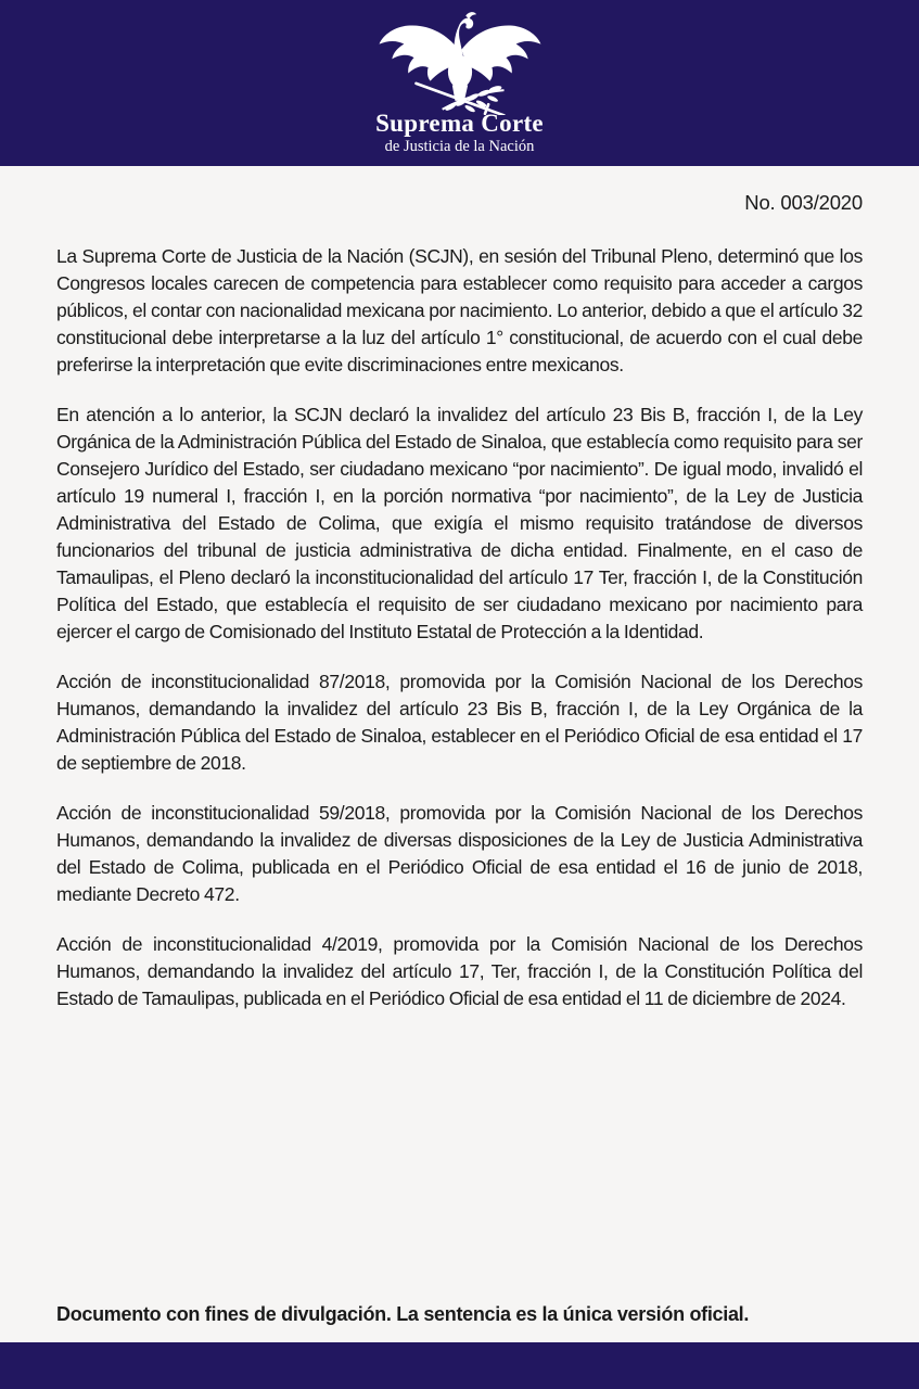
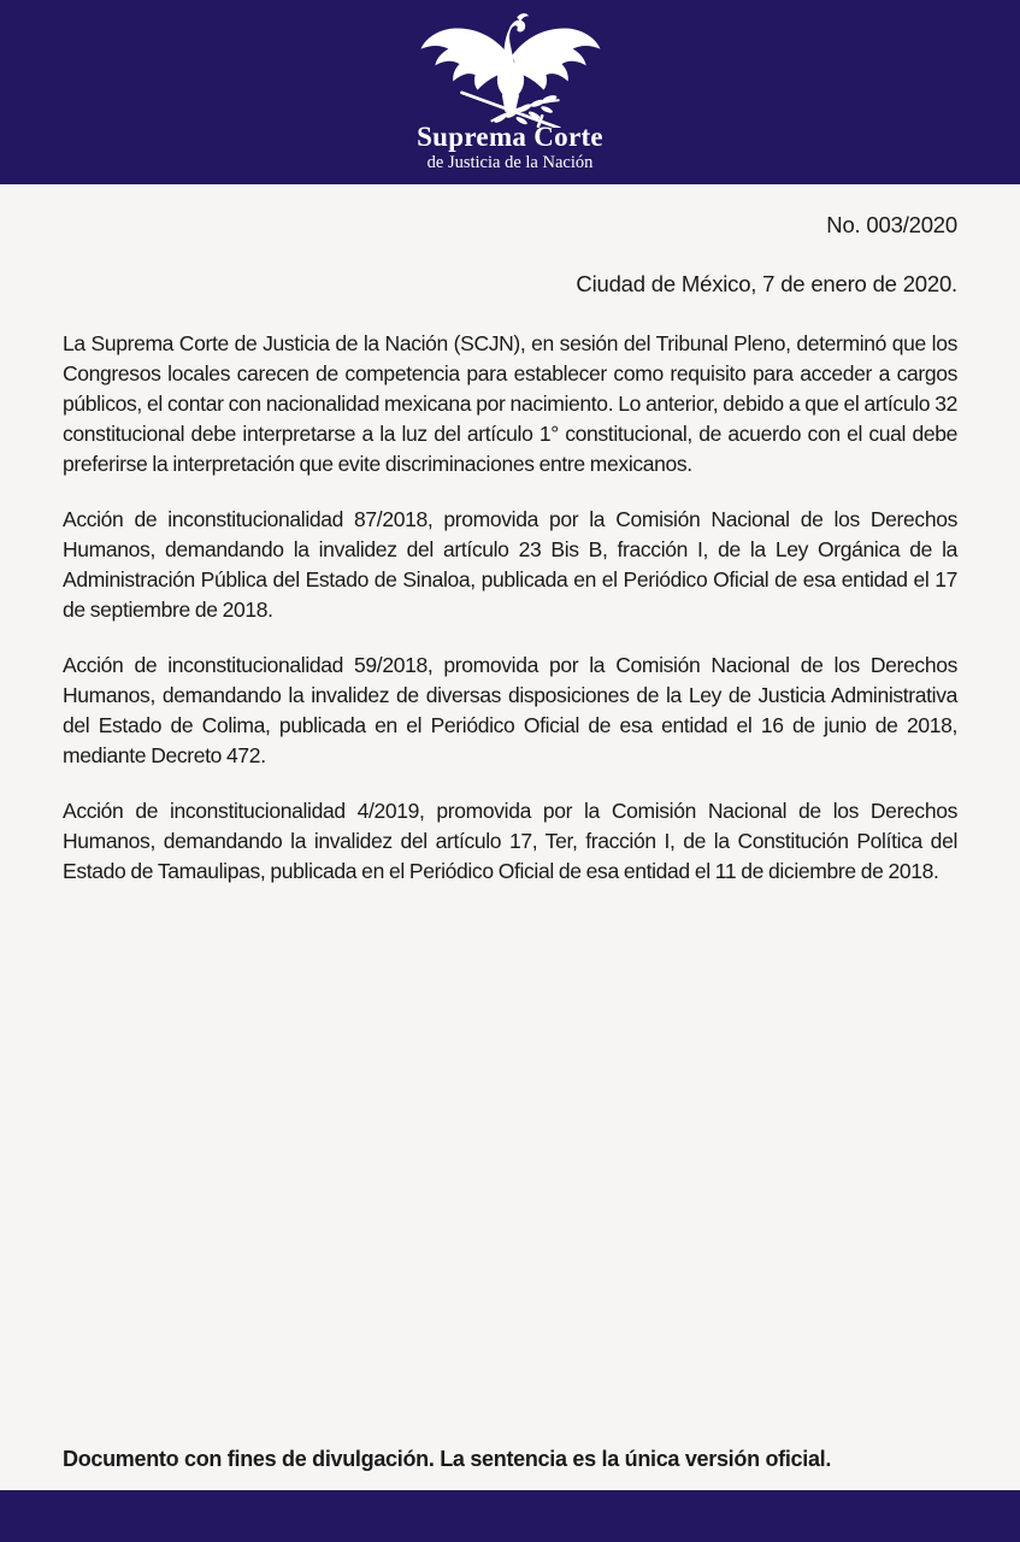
  Suprema Corte
  de Justicia de la Nación
  No. 003/2020
+ Ciudad de México, 7 de enero de 2020.
  La Suprema Corte de Justicia de la Nación (SCJN), en sesión del Tribunal Pleno, determinó que los Congresos locales carecen de competencia para establecer como requisito para acceder a cargos públicos, el contar con nacionalidad mexicana por nacimiento. Lo anterior, debido a que el artículo 32 constitucional debe interpretarse a la luz del artículo 1° constitucional, de acuerdo con el cual debe preferirse la interpretación que evite discriminaciones entre mexicanos.
- En atención a lo anterior, la SCJN declaró la invalidez del artículo 23 Bis B, fracción I, de la Ley Orgánica de la Administración Pública del Estado de Sinaloa, que establecía como requisito para ser Consejero Jurídico del Estado, ser ciudadano mexicano “por nacimiento”. De igual modo, invalidó el artículo 19 numeral I, fracción I, en la porción normativa “por nacimiento”, de la Ley de Justicia Administrativa del Estado de Colima, que exigía el mismo requisito tratándose de diversos funcionarios del tribunal de justicia administrativa de dicha entidad. Finalmente, en el caso de Tamaulipas, el Pleno declaró la inconstitucionalidad del artículo 17 Ter, fracción I, de la Constitución Política del Estado, que establecía el requisito de ser ciudadano mexicano por nacimiento para ejercer el cargo de Comisionado del Instituto Estatal de Protección a la Identidad.
- Acción de inconstitucionalidad 87/2018, promovida por la Comisión Nacional de los Derechos Humanos, demandando la invalidez del artículo 23 Bis B, fracción I, de la Ley Orgánica de la Administración Pública del Estado de Sinaloa, establecer en el Periódico Oficial de esa entidad el 17 de septiembre de 2018.
+ Acción de inconstitucionalidad 87/2018, promovida por la Comisión Nacional de los Derechos Humanos, demandando la invalidez del artículo 23 Bis B, fracción I, de la Ley Orgánica de la Administración Pública del Estado de Sinaloa, publicada en el Periódico Oficial de esa entidad el 17 de septiembre de 2018.
  Acción de inconstitucionalidad 59/2018, promovida por la Comisión Nacional de los Derechos Humanos, demandando la invalidez de diversas disposiciones de la Ley de Justicia Administrativa del Estado de Colima, publicada en el Periódico Oficial de esa entidad el 16 de junio de 2018, mediante Decreto 472.
- Acción de inconstitucionalidad 4/2019, promovida por la Comisión Nacional de los Derechos Humanos, demandando la invalidez del artículo 17, Ter, fracción I, de la Constitución Política del Estado de Tamaulipas, publicada en el Periódico Oficial de esa entidad el 11 de diciembre de 2024.
+ Acción de inconstitucionalidad 4/2019, promovida por la Comisión Nacional de los Derechos Humanos, demandando la invalidez del artículo 17, Ter, fracción I, de la Constitución Política del Estado de Tamaulipas, publicada en el Periódico Oficial de esa entidad el 11 de diciembre de 2018.
  Documento con fines de divulgación. La sentencia es la única versión oficial.
